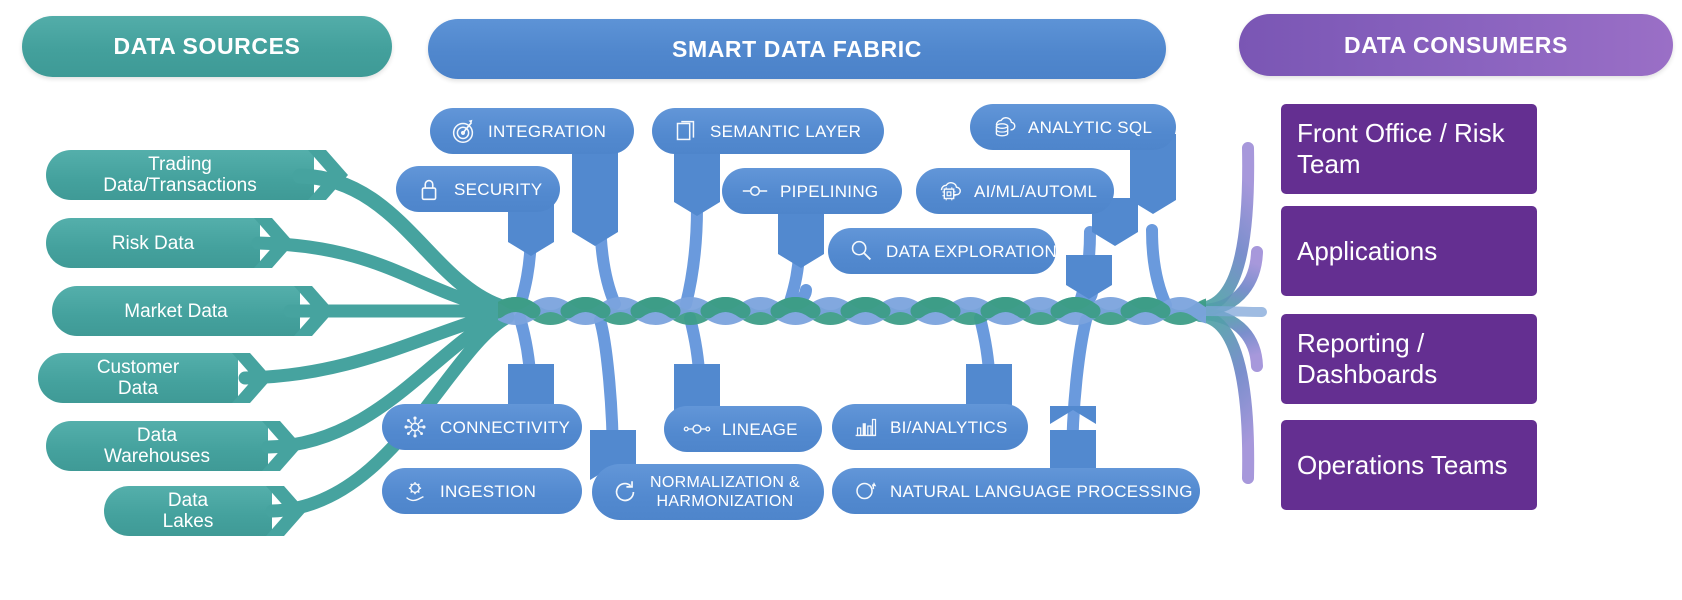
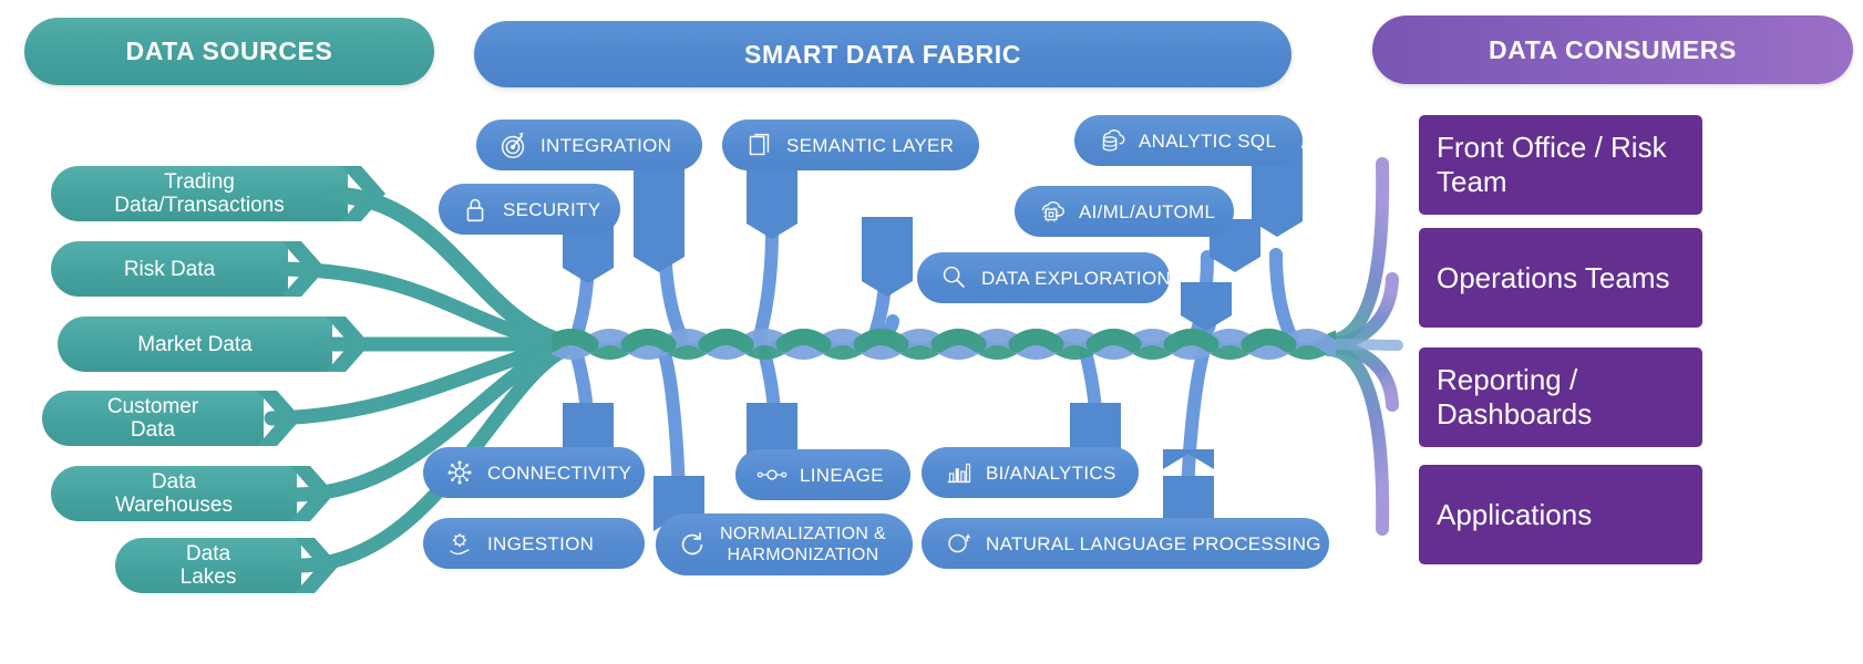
  DATA SOURCES
  SMART DATA FABRIC
  DATA CONSUMERS
  Trading
  Data/Transactions
  Risk Data
  Market Data
  Customer
  Data
  Data
  Warehouses
  Data
  Lakes
  INTEGRATION
  SEMANTIC LAYER
  ANALYTIC SQL
  SECURITY
- PIPELINING
  AI/ML/AUTOML
  DATA EXPLORATION
  CONNECTIVITY
  LINEAGE
  BI/ANALYTICS
  INGESTION
  NORMALIZATION &
  HARMONIZATION
  NATURAL LANGUAGE PROCESSING
  Front Office / Risk
  Team
- Applications
+ Operations Teams
  Reporting /
  Dashboards
- Operations Teams
+ Applications
